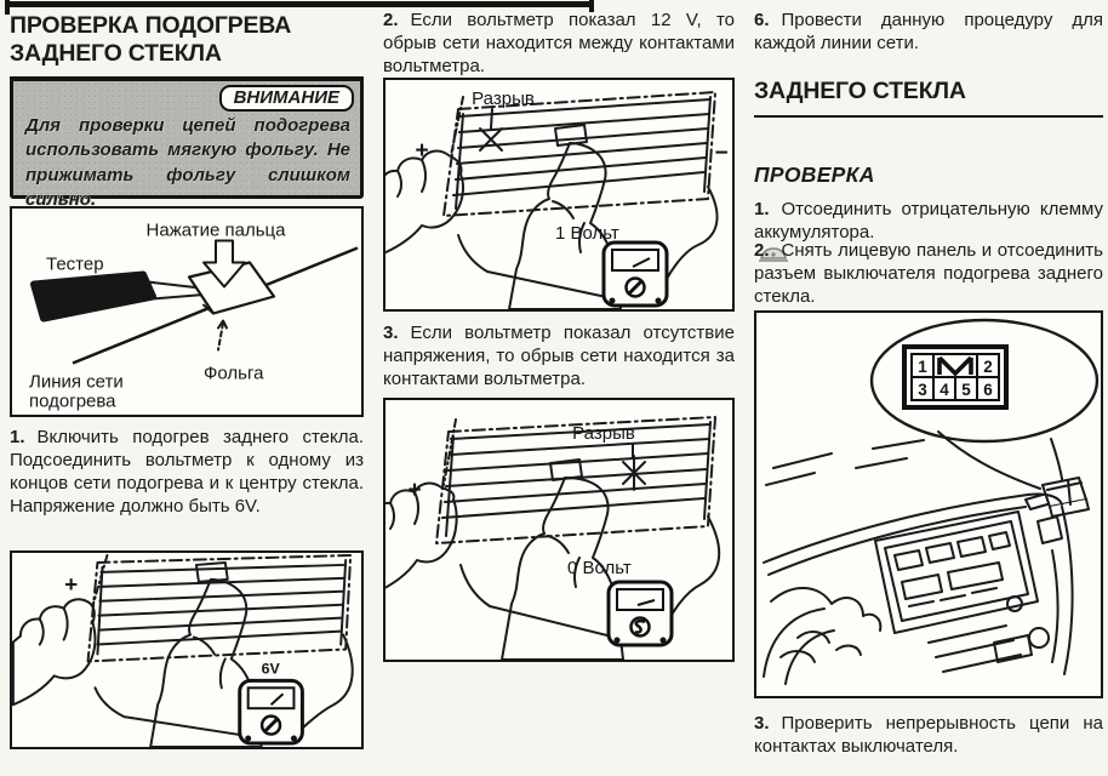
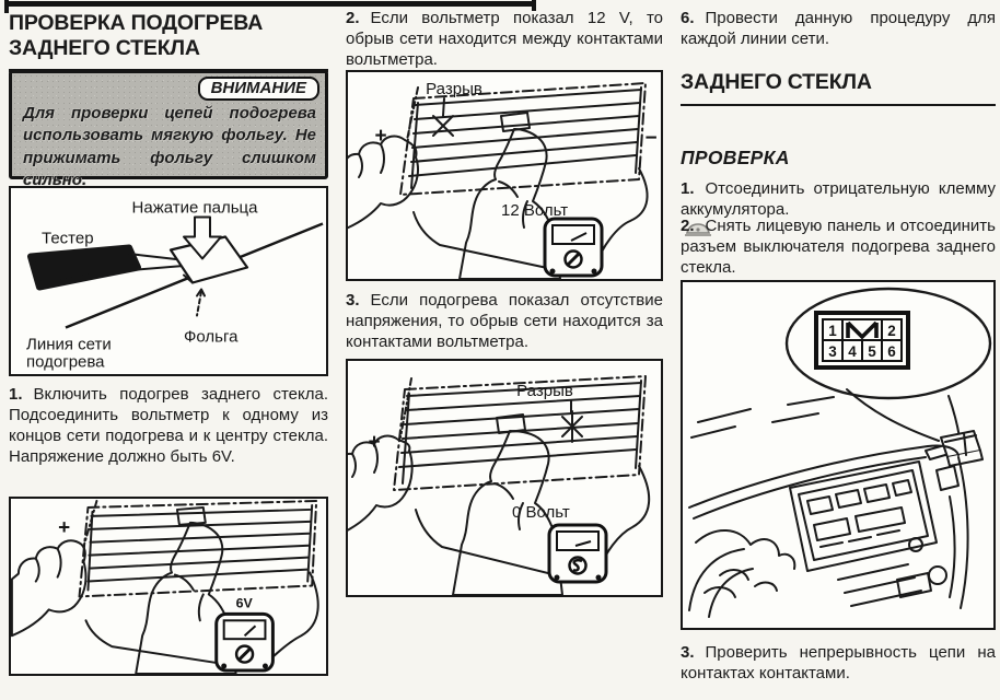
  ПРОВЕРКА ПОДОГРЕВА
  ЗАДНЕГО СТЕКЛА
  ВНИМАНИЕ
  Для проверки цепей подогрева использовать мягкую фольгу. Не прижимать фольгу слишком сильно.
  Нажатие пальца
  Тестер
  Фольга
  Линия сети
  подогрева
  1. Включить подогрев заднего стекла. Подсоединить вольтметр к одному из концов сети подогрева и к центру стекла. Напряжение должно быть 6V.
  +
  6V
  2. Если вольтметр показал 12 V, то обрыв сети находится между контактами вольтметра.
  Разрыв
  +
  −
- 1 Вольт
+ 12 Вольт
- 3. Если вольтметр показал отсутствие напряжения, то обрыв сети находится за контактами вольтметра.
+ 3. Если подогрева показал отсутствие напряжения, то обрыв сети находится за контактами вольтметра.
  Разрыв
  +
  0 Вольт
  6. Провести данную процедуру для каждой линии сети.
  ЗАДНЕГО СТЕКЛА
  ПРОВЕРКА
  1. Отсоединить отрицательную клемму аккумулятора.
  2. Снять лицевую панель и отсоединить разъем выключателя подогрева заднего стекла.
  1
  2
  3
  4
  5
  6
- 3. Проверить непрерывность цепи на контактах выключателя.
+ 3. Проверить непрерывность цепи на контактах контактами.
